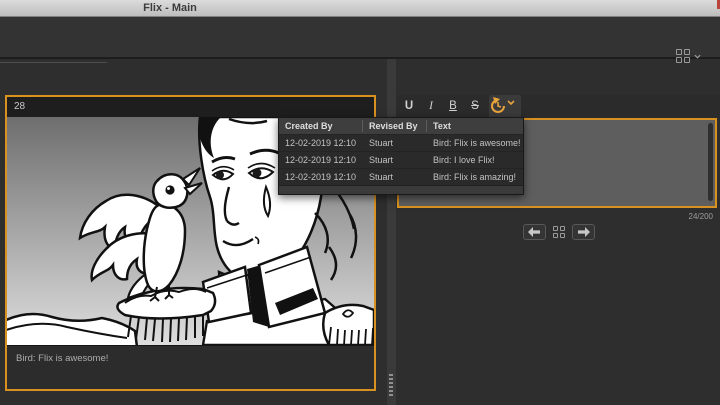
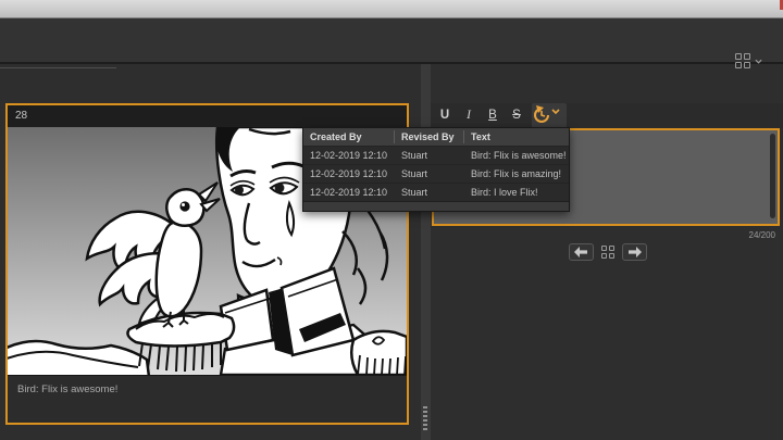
- Flix - Main
  28
  Bird: Flix is awesome!
  U
  I
  B
  S
  24/200
  Created By
  Revised By
  Text
  12-02-2019 12:10
  Stuart
  Bird: Flix is awesome!
  12-02-2019 12:10
  Stuart
- Bird: I love Flix!
+ Bird: Flix is amazing!
  12-02-2019 12:10
  Stuart
- Bird: Flix is amazing!
+ Bird: I love Flix!
